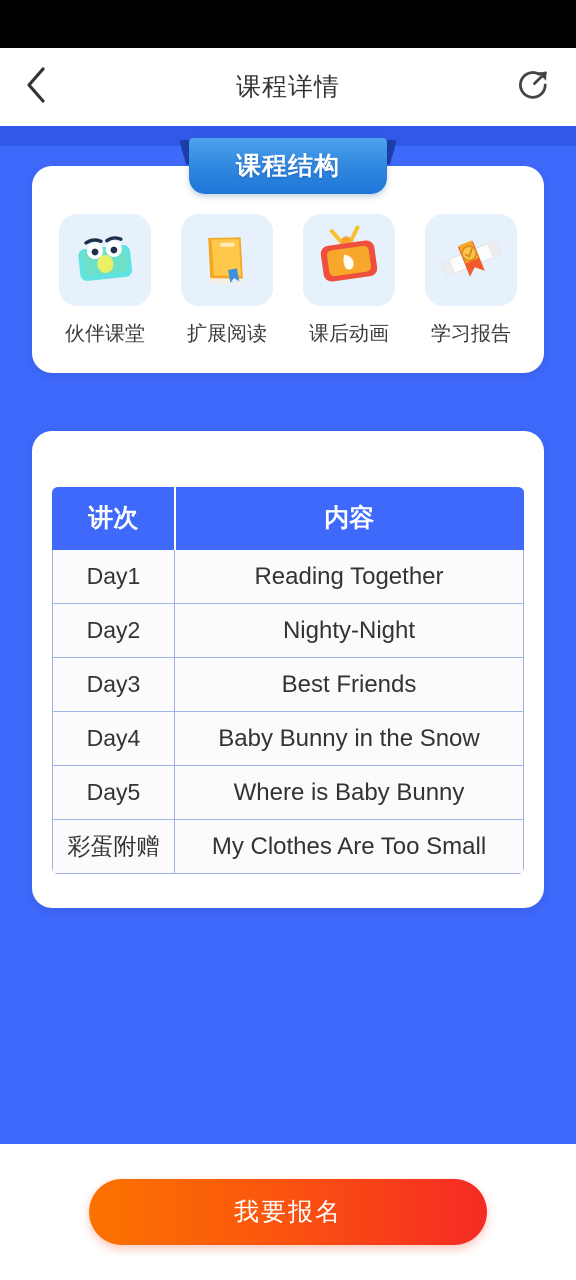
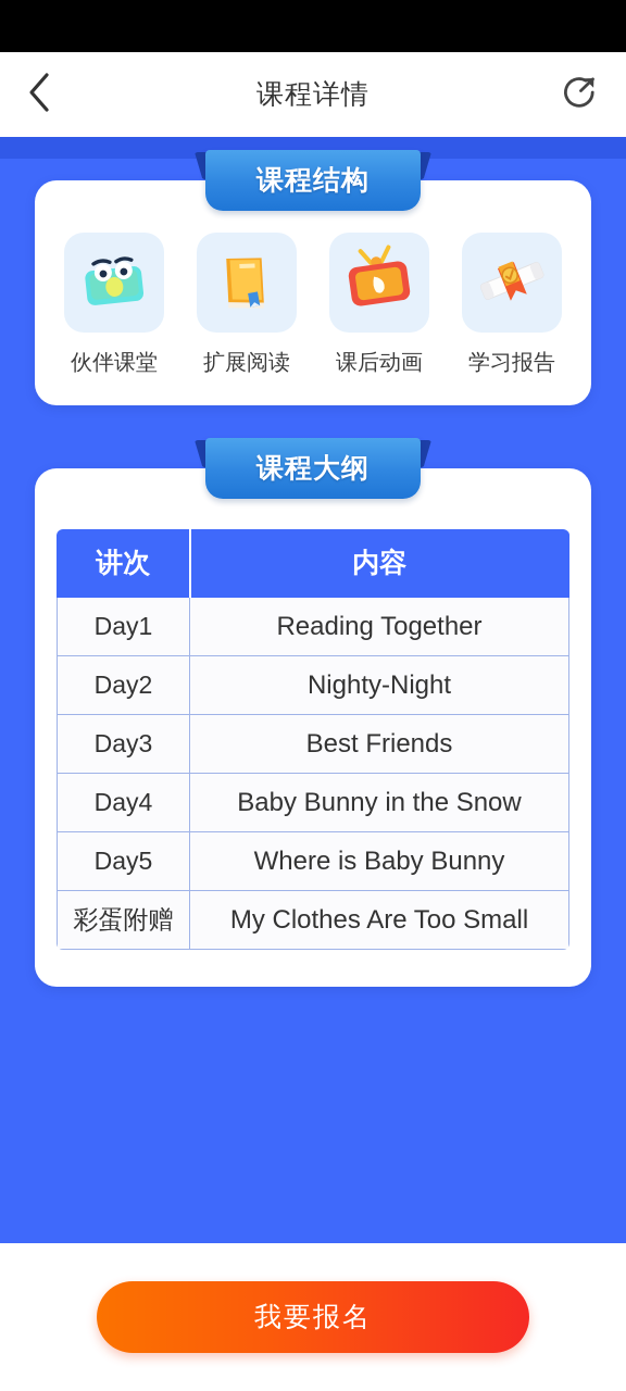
  课程详情
  课程结构
  伙伴课堂
  扩展阅读
  课后动画
  学习报告
+ 课程大纲
  讲次	内容
  Day1	Reading Together
  Day2	Nighty-Night
  Day3	Best Friends
  Day4	Baby Bunny in the Snow
  Day5	Where is Baby Bunny
  彩蛋附赠	My Clothes Are Too Small
  我要报名
